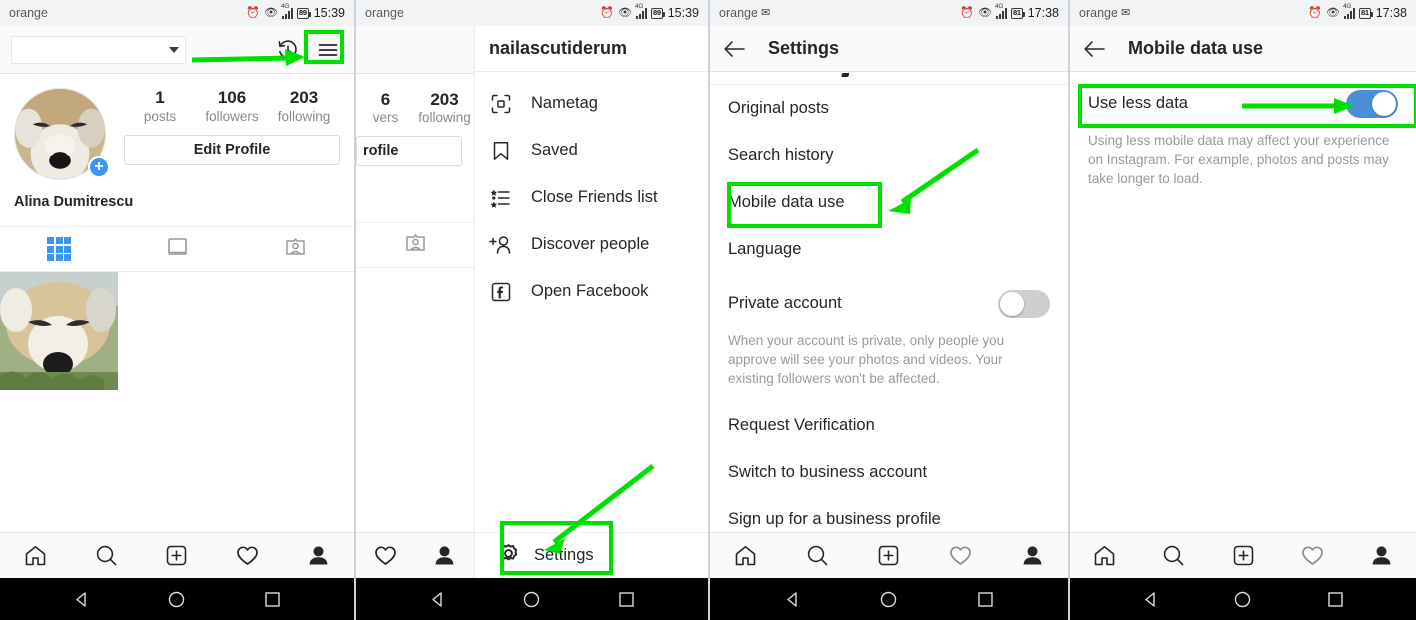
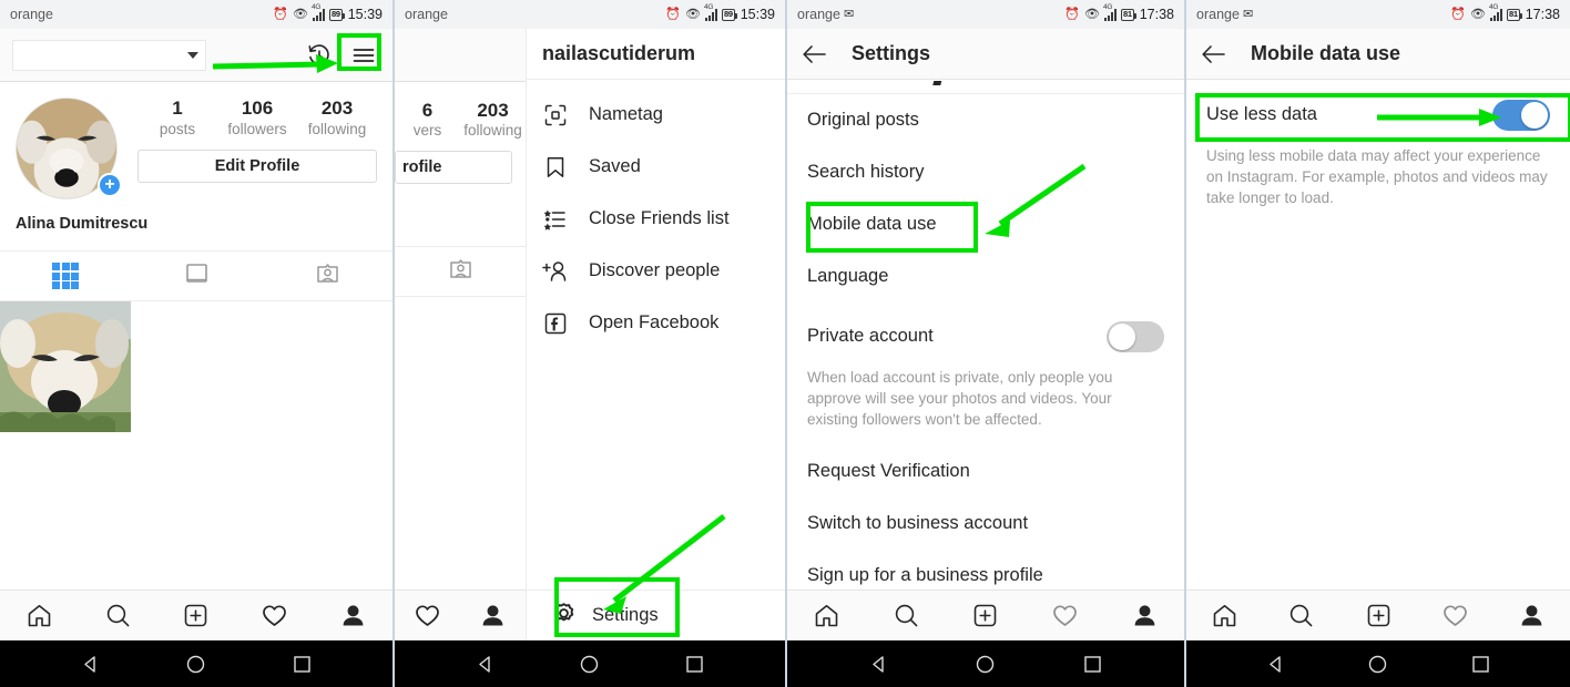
  orange
  ⏰
  👁
  89
  15:39
  +
  1
  posts
  106
  followers
  203
  following
  Edit Profile
  Alina Dumitrescu
  orange
  ⏰
  👁
  89
  15:39
  6
  vers
  203
  following
  rofile
  nailascutiderum
  Nametag
  Saved
  Close Friends list
  Discover people
  Open Facebook
  Settings
  orange
  ✉
  ⏰
  👁
  81
  17:38
  Settings
  Original posts
  Search history
  Mobile data use
  Language
  Private account
- When your account is private, only people you approve will see your photos and videos. Your existing followers won't be affected.
+ When load account is private, only people you approve will see your photos and videos. Your existing followers won't be affected.
  Request Verification
  Switch to business account
  Sign up for a business profile
  orange
  ✉
  ⏰
  👁
  81
  17:38
  Mobile data use
  Use less data
- Using less mobile data may affect your experience on Instagram. For example, photos and posts may take longer to load.
+ Using less mobile data may affect your experience on Instagram. For example, photos and videos may take longer to load.
